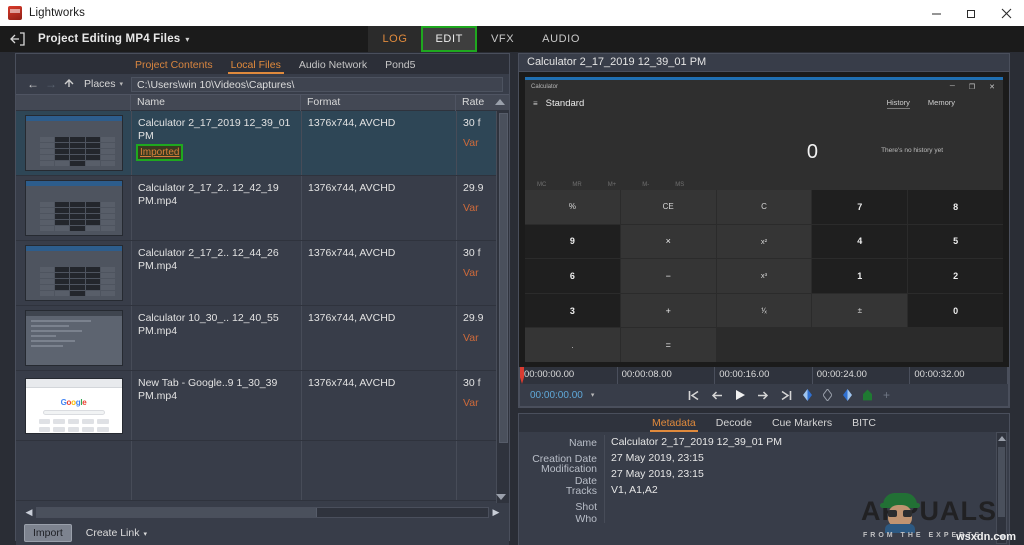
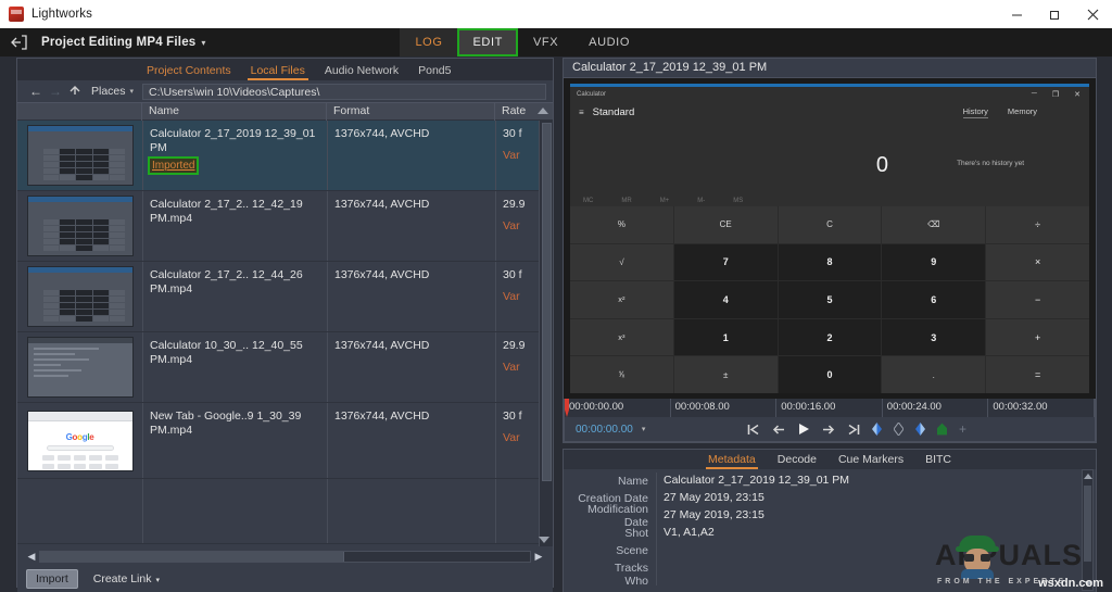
  Lightworks
  Project Editing MP4 Files
  ▾
  LOG
  EDIT
  VFX
  AUDIO
  Project Contents
  Local Files
  Audio Network
  Pond5
  ←
  →
  Places
  C:\Users\win 10\Videos\Captures\
  Name
  Format
  Rate
  Calculator 2_17_2019 12_39_01 PM
  Imported
  1376x744, AVCHD
  30 f
  Var
  Calculator 2_17_2.. 12_42_19 PM.mp4
  1376x744, AVCHD
  29.9
  Var
  Calculator 2_17_2.. 12_44_26 PM.mp4
  1376x744, AVCHD
  30 f
  Var
  Calculator 10_30_.. 12_40_55 PM.mp4
  1376x744, AVCHD
  29.9
  Var
  Google
  New Tab - Google..9 1_30_39 PM.mp4
  1376x744, AVCHD
  30 f
  Var
  ◀
  ▶
  Import
  Create Link
  Calculator 2_17_2019 12_39_01 PM
  ≡
  Standard
  History
  Memory
  0
  %
  CE
  C
+ ⌫
+ ÷
+ √
  7
  8
  9
  ×
  x²
  4
  5
  6
  −
  x³
  1
  2
  3
  +
  ⅟ₓ
  ±
  0
  .
  =
  00:00:00.00
  00:00:08.00
  00:00:16.00
  00:00:24.00
  00:00:32.00
  00:00:00.00
  +
  Metadata
  Decode
  Cue Markers
  BITC
  Name
  Calculator 2_17_2019 12_39_01 PM
  Creation Date
  27 May 2019, 23:15
  Modification Date
  27 May 2019, 23:15
- Tracks
+ Shot
  V1, A1,A2
+ Scene
- Shot
+ Tracks
  Who
  APPUALS
  wsxdn.com
